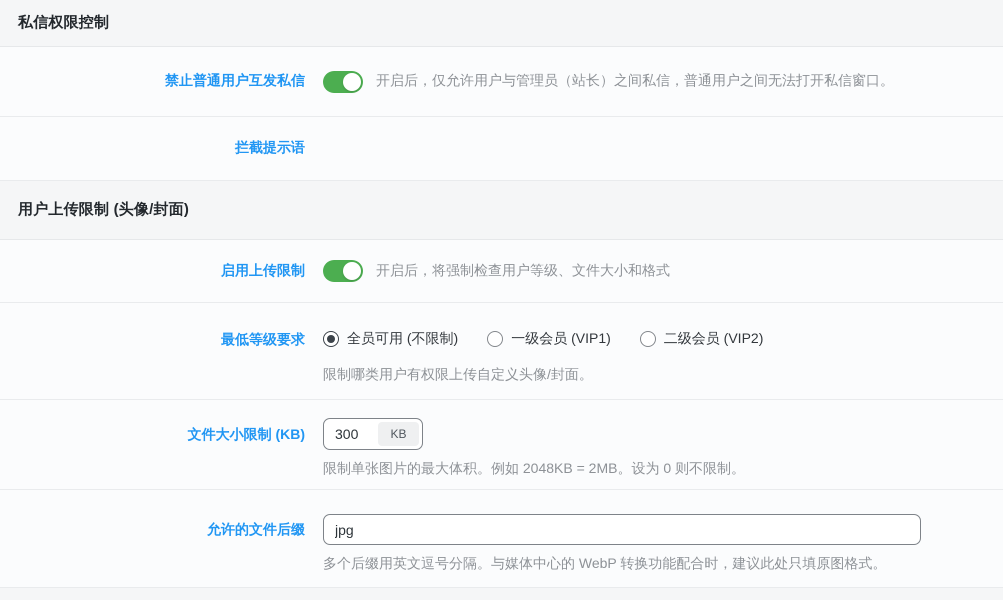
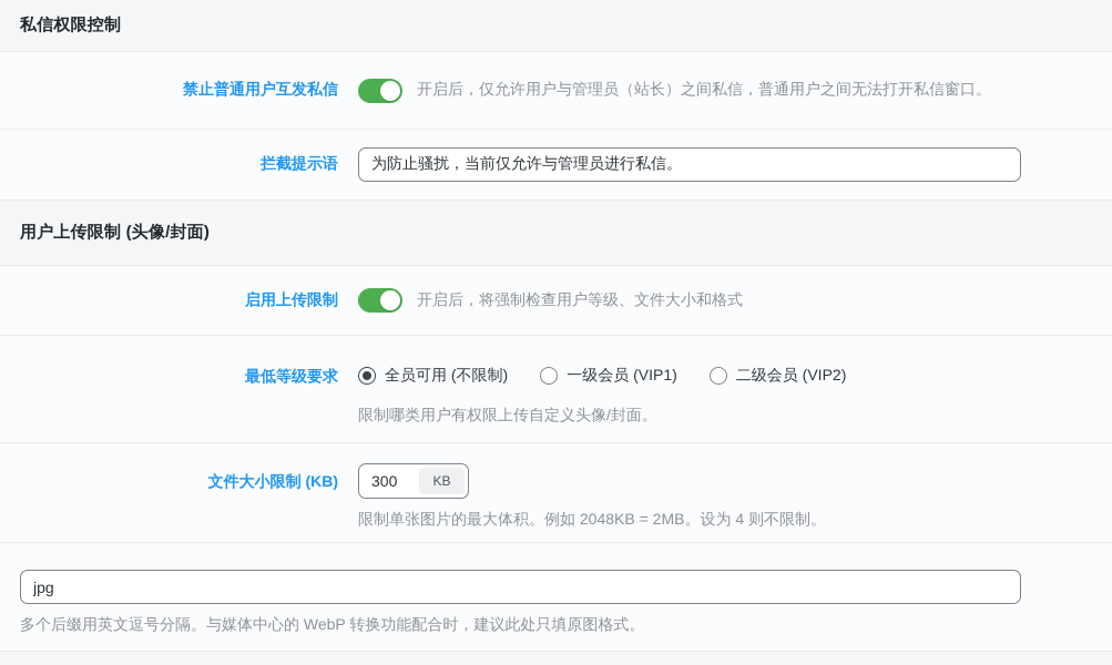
  私信权限控制
  禁止普通用户互发私信
  开启后，仅允许用户与管理员（站长）之间私信，普通用户之间无法打开私信窗口。
  拦截提示语
+ 为防止骚扰，当前仅允许与管理员进行私信。
  用户上传限制 (头像/封面)
  启用上传限制
  开启后，将强制检查用户等级、文件大小和格式
  最低等级要求
  全员可用 (不限制)
  一级会员 (VIP1)
  二级会员 (VIP2)
  限制哪类用户有权限上传自定义头像/封面。
  文件大小限制 (KB)
  300
  KB
- 限制单张图片的最大体积。例如 2048KB = 2MB。设为 0 则不限制。
+ 限制单张图片的最大体积。例如 2048KB = 2MB。设为 4 则不限制。
- 允许的文件后缀
  jpg
  多个后缀用英文逗号分隔。与媒体中心的 WebP 转换功能配合时，建议此处只填原图格式。
